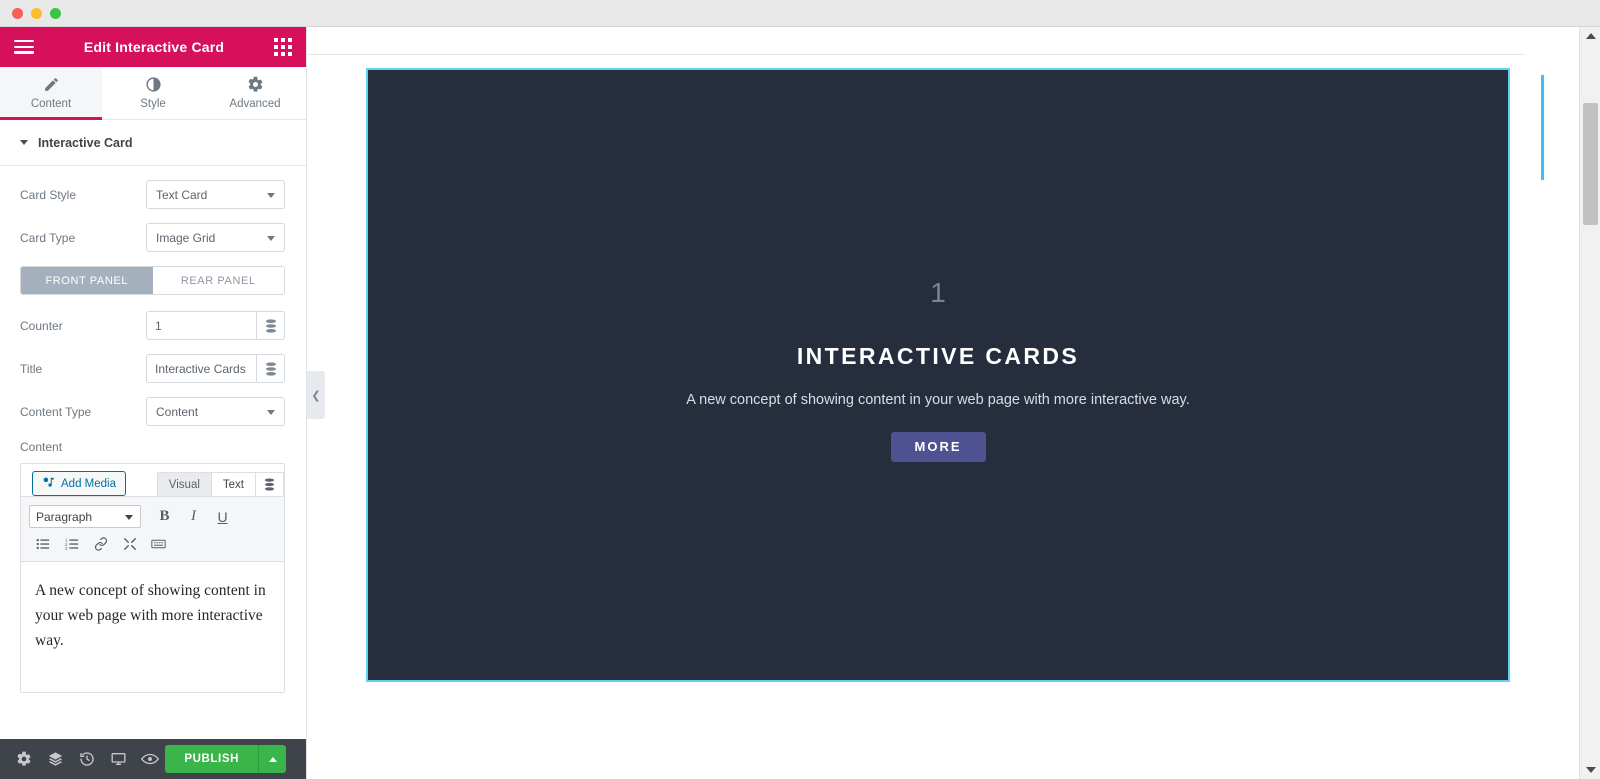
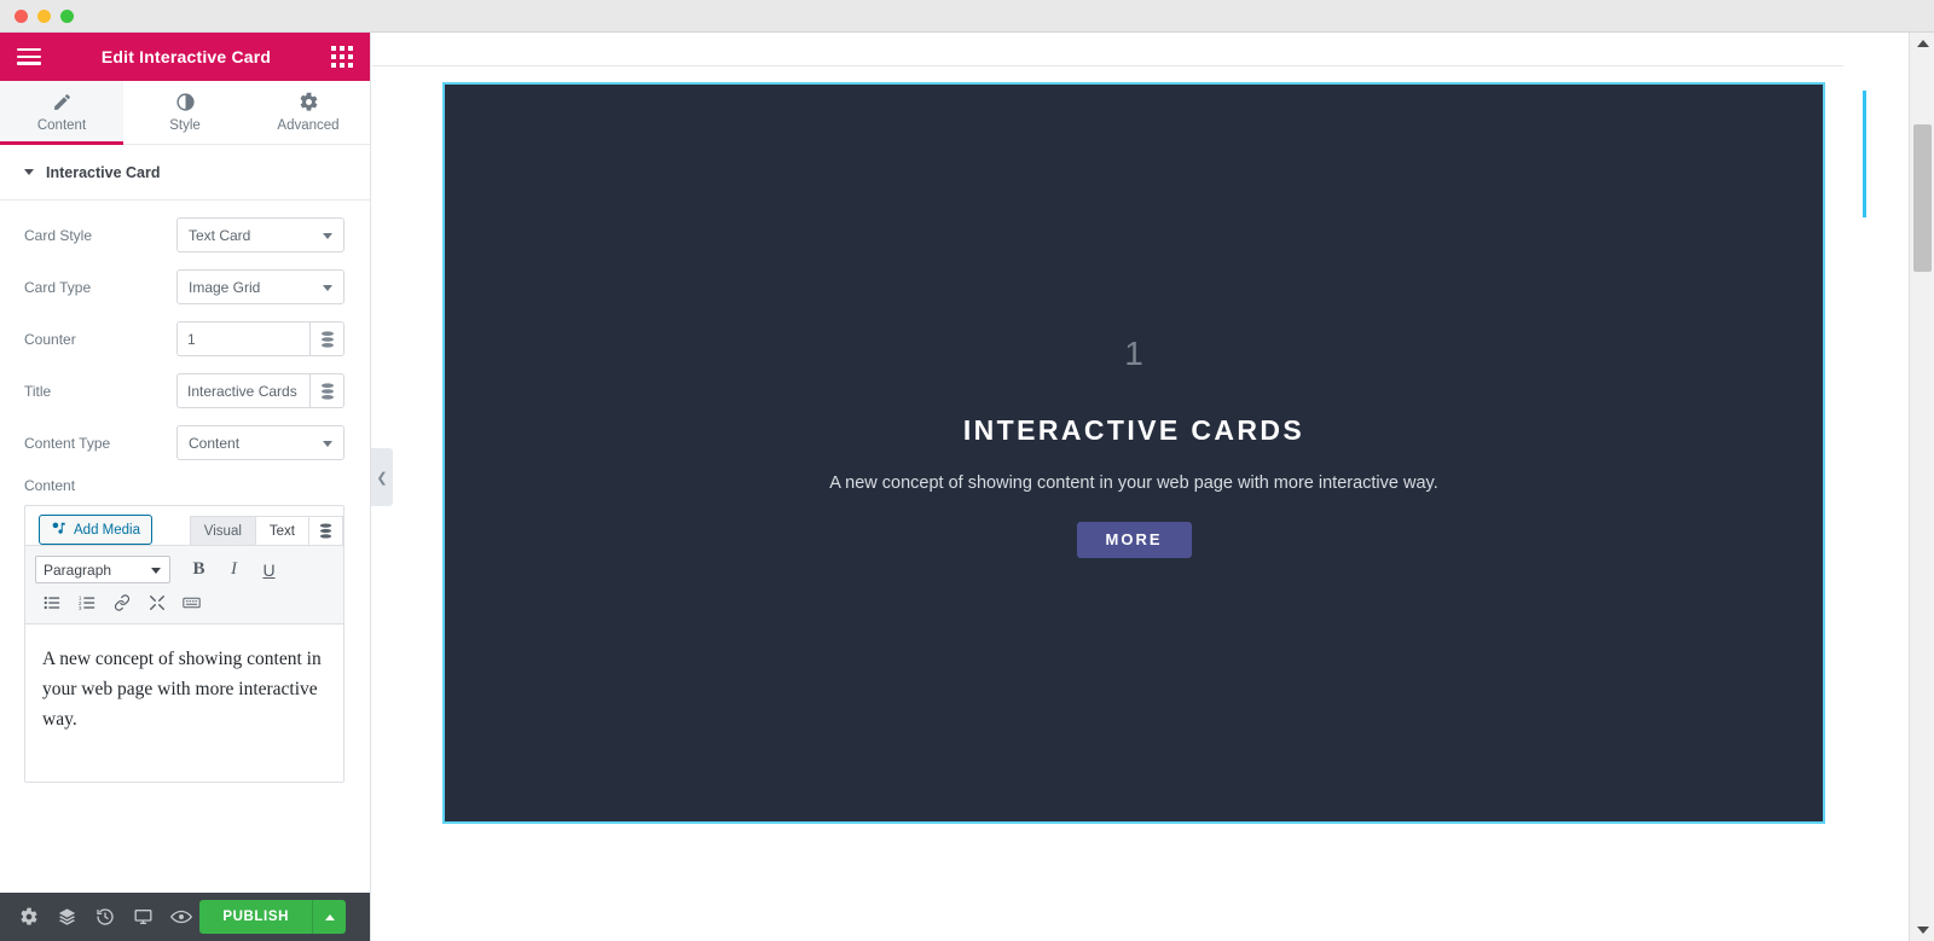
  Edit Interactive Card
  Content
  Style
  Advanced
  Interactive Card
  Card Style
  Text Card
  Card Type
  Image Grid
- FRONT PANEL
- REAR PANEL
  Counter
  1
  Title
  Interactive Cards
  Content Type
  Content
  Content
  Add Media
  Visual
  Text
  Paragraph
  B
  I
  U
  A new concept of showing content in your web page with more interactive way.
  PUBLISH
  ❮
  1
  INTERACTIVE CARDS
  A new concept of showing content in your web page with more interactive way.
  MORE
